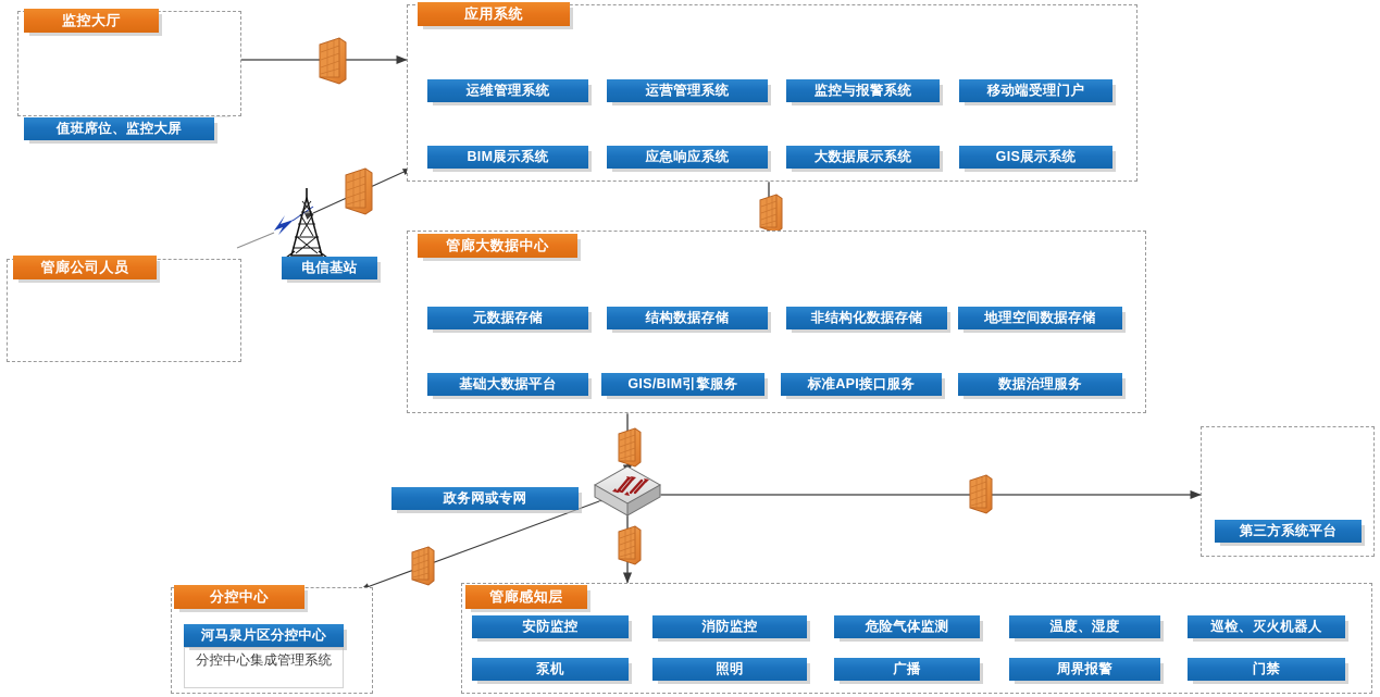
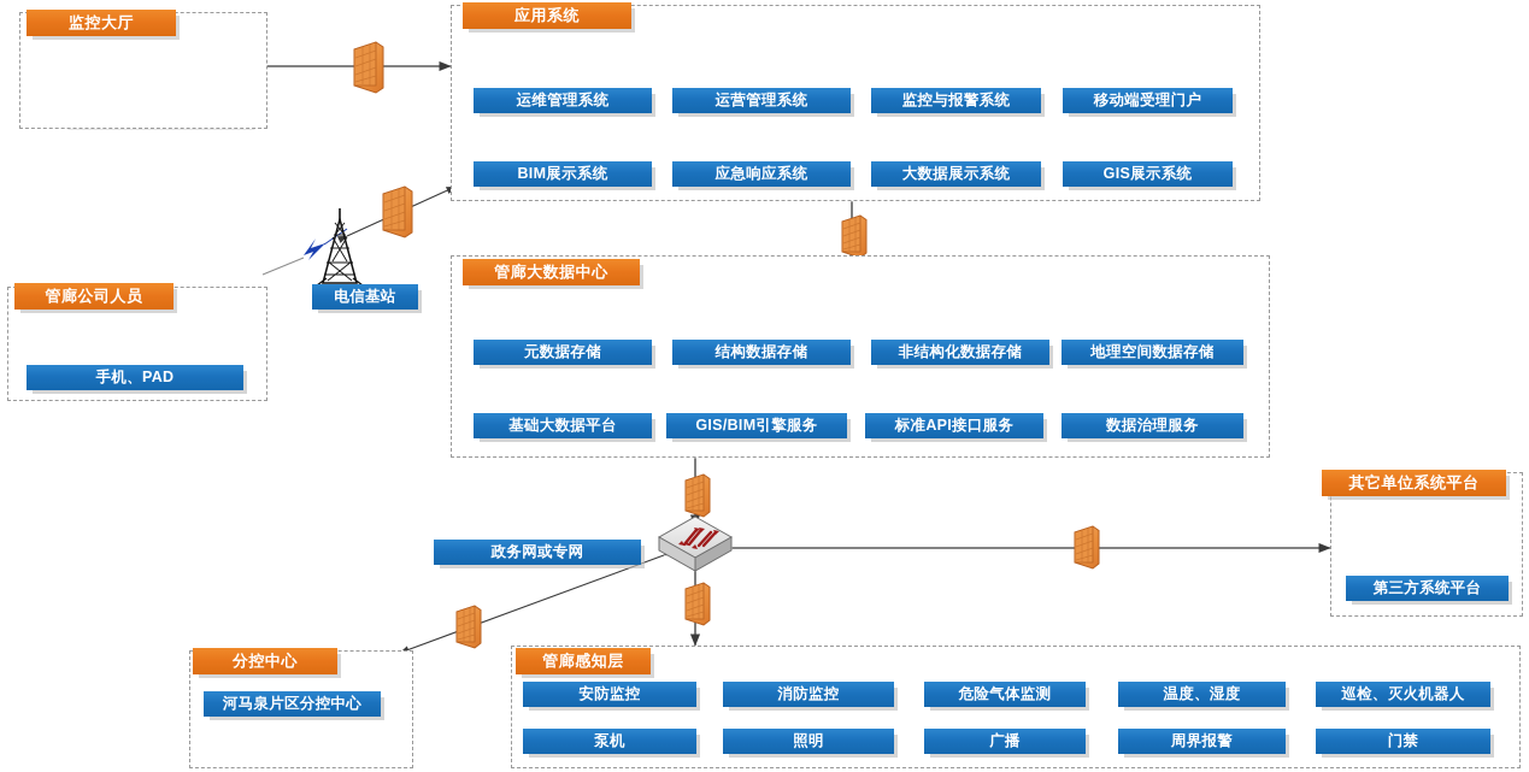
  监控大厅
- 值班席位、监控大屏
  应用系统
  运维管理系统
  运营管理系统
  监控与报警系统
  移动端受理门户
  BIM展示系统
  应急响应系统
  大数据展示系统
  GIS展示系统
  电信基站
  管廊公司人员
+ 手机、PAD
  管廊大数据中心
  元数据存储
  结构数据存储
  非结构化数据存储
  地理空间数据存储
  基础大数据平台
  GIS/BIM引擎服务
  标准API接口服务
  数据治理服务
  政务网或专网
+ 其它单位系统平台
  第三方系统平台
  分控中心
  河马泉片区分控中心
- 分控中心集成管理系统
  管廊感知层
  安防监控
  消防监控
  危险气体监测
  温度、湿度
  巡检、灭火机器人
  泵机
  照明
  广播
  周界报警
  门禁
